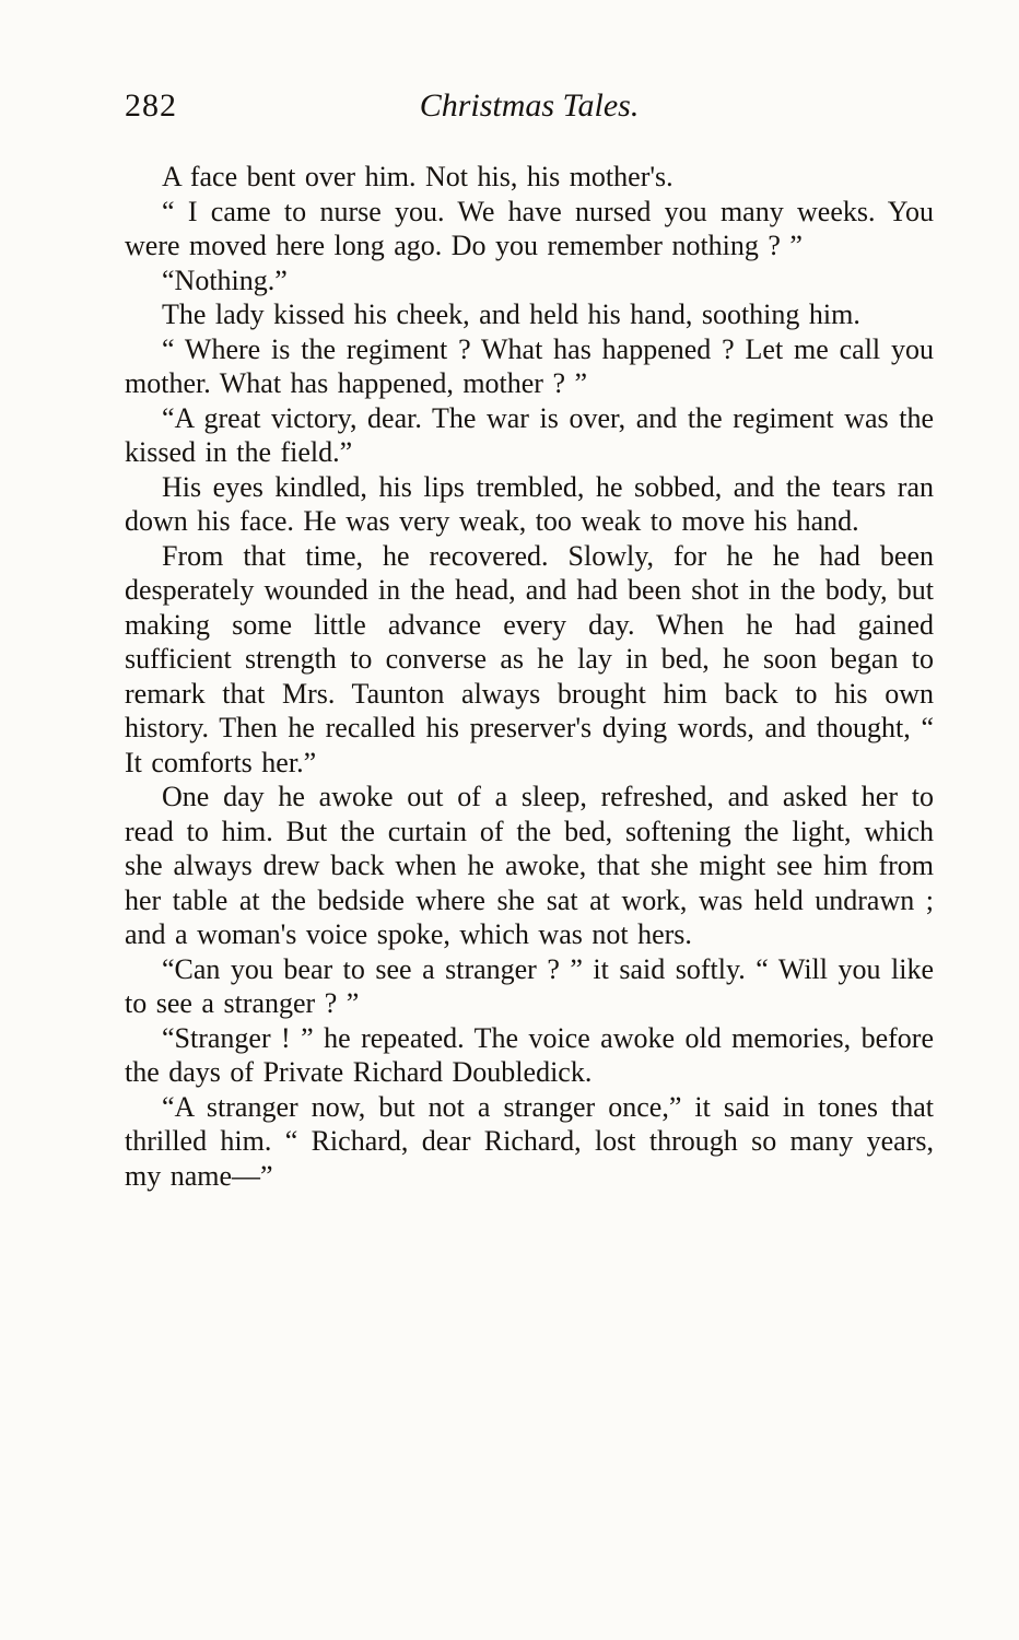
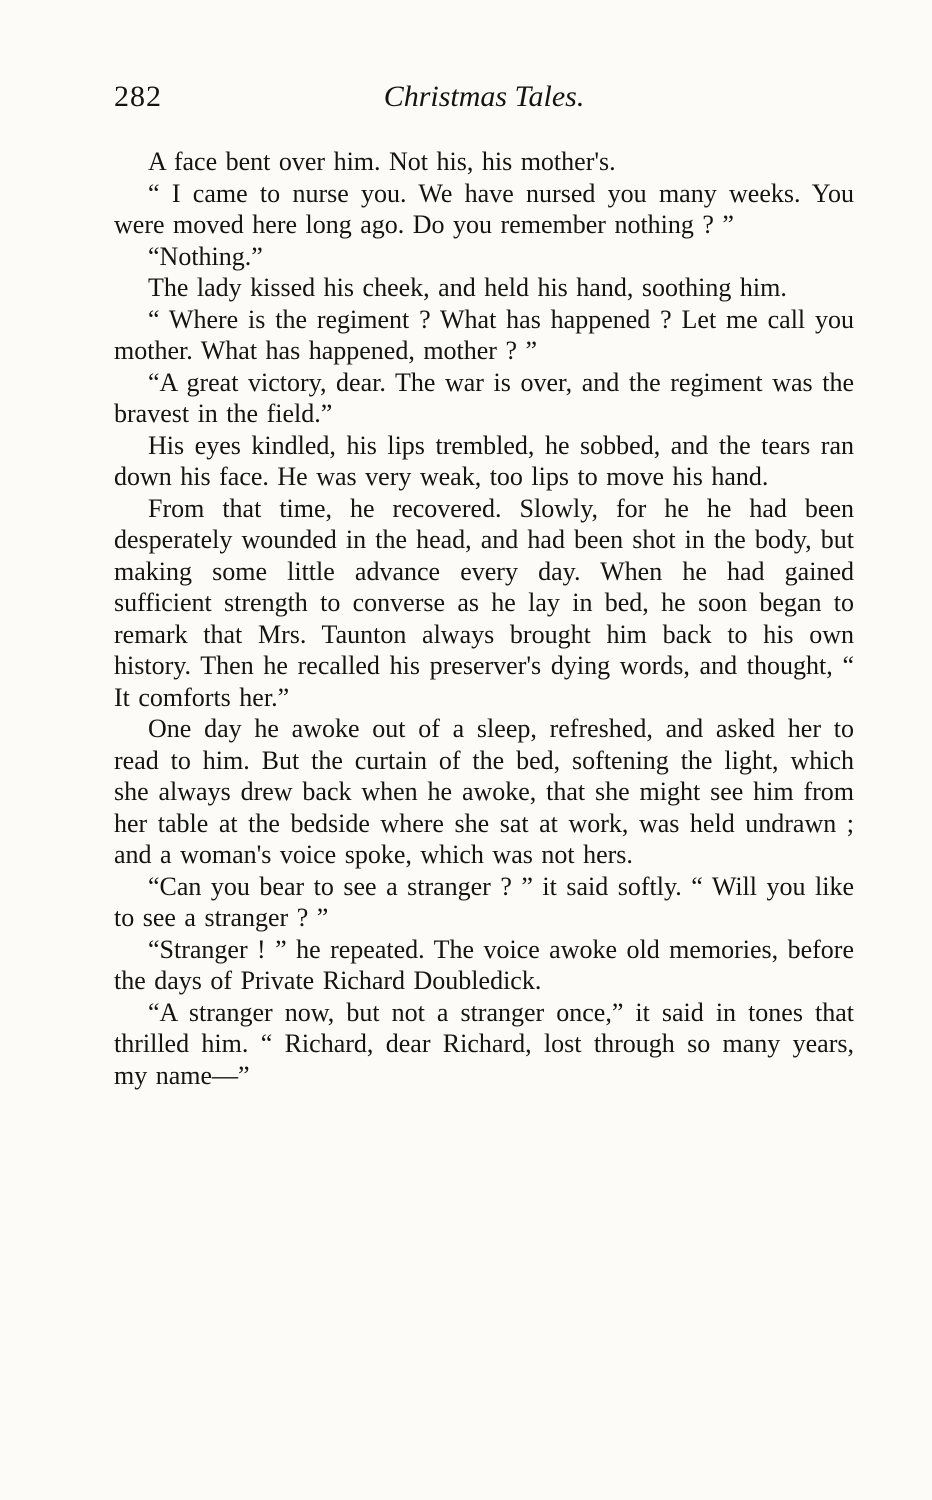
  282
  Christmas Tales.
  A face bent over him. Not his, his mother's.
  “ I came to nurse you. We have nursed you many weeks. You were moved here long ago. Do you remember nothing ? ”
  “Nothing.”
  The lady kissed his cheek, and held his hand, soothing him.
  “ Where is the regiment ? What has happened ? Let me call you mother. What has happened, mother ? ”
- “A great victory, dear. The war is over, and the regiment was the kissed in the field.”
+ “A great victory, dear. The war is over, and the regiment was the bravest in the field.”
- His eyes kindled, his lips trembled, he sobbed, and the tears ran down his face. He was very weak, too weak to move his hand.
+ His eyes kindled, his lips trembled, he sobbed, and the tears ran down his face. He was very weak, too lips to move his hand.
  From that time, he recovered. Slowly, for he he had been desperately wounded in the head, and had been shot in the body, but making some little advance every day. When he had gained sufficient strength to converse as he lay in bed, he soon began to remark that Mrs. Taunton always brought him back to his own history. Then he recalled his preserver's dying words, and thought, “ It comforts her.”
  One day he awoke out of a sleep, refreshed, and asked her to read to him. But the curtain of the bed, softening the light, which she always drew back when he awoke, that she might see him from her table at the bedside where she sat at work, was held undrawn ; and a woman's voice spoke, which was not hers.
  “Can you bear to see a stranger ? ” it said softly. “ Will you like to see a stranger ? ”
  “Stranger ! ” he repeated. The voice awoke old memories, before the days of Private Richard Doubledick.
  “A stranger now, but not a stranger once,” it said in tones that thrilled him. “ Richard, dear Richard, lost through so many years, my name—”
